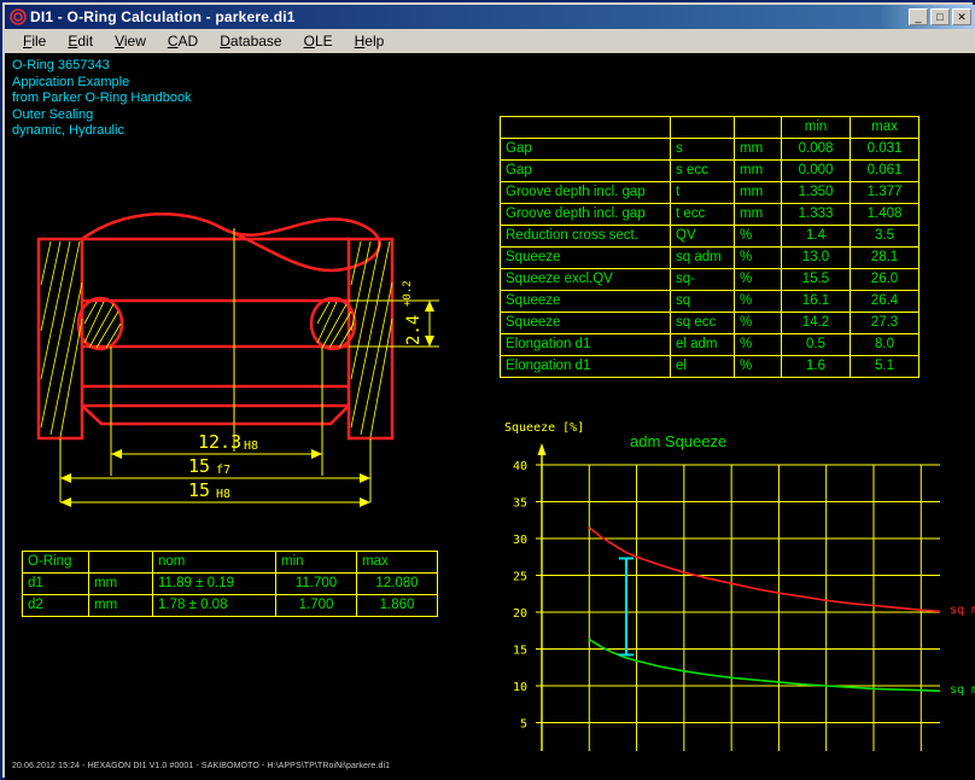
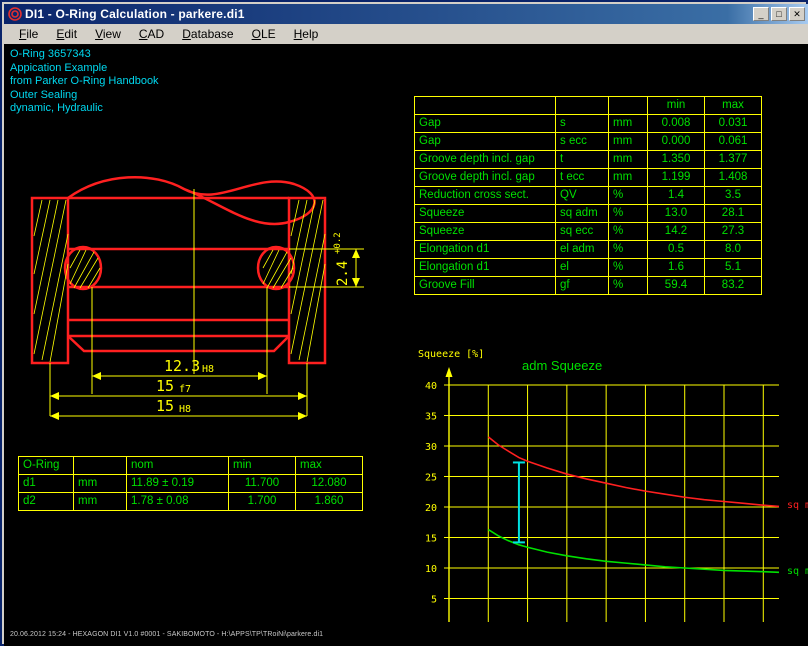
  DI1 - O-Ring Calculation - parkere.di1
  _
  □
  ✕
  File
  Edit
  View
  CAD
  Database
  OLE
  Help
  O-Ring 3657343
  Appication Example
  from Parker O-Ring Handbook
  Outer Sealing
  dynamic, Hydraulic
  12.3
  H8
  15
  f7
  15
  H8
  			min	max
  Gap	s	mm	0.008	0.031
  Gap	s ecc	mm	0.000	0.061
  Groove depth incl. gap	t	mm	1.350	1.377
- Groove depth incl. gap	t ecc	mm	1.333	1.408
+ Groove depth incl. gap	t ecc	mm	1.199	1.408
  Reduction cross sect.	QV	%	1.4	3.5
  Squeeze	sq adm	%	13.0	28.1
- Squeeze excl.QV	sq-	%	15.5	26.0
- Squeeze	sq	%	16.1	26.4
  Squeeze	sq ecc	%	14.2	27.3
  Elongation d1	el adm	%	0.5	8.0
  Elongation d1	el	%	1.6	5.1
+ Groove Fill	gf	%	59.4	83.2
  O-Ring		nom	min	max
  d1	mm	11.89 ± 0.19	11.700	12.080
  d2	mm	1.78 ± 0.08	1.700	1.860
  Squeeze [%]
  adm Squeeze
  5
  10
  15
  20
  25
  30
  35
  40
